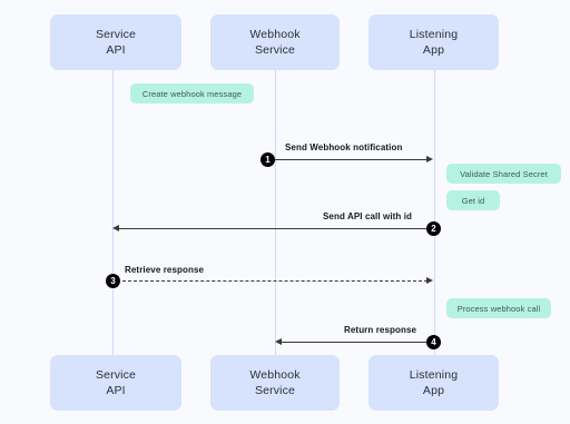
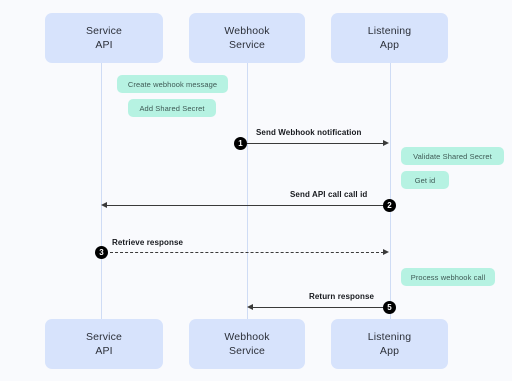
  Service
  API
  Webhook
  Service
  Listening
  App
  Create webhook message
+ Add Shared Secret
  Validate Shared Secret
  Get id
  Process webhook call
  Send Webhook notification
  1
- Send API call with id
+ Send API call call id
  2
  Retrieve response
  3
  Return response
- 4
+ 5
  Service
  API
  Webhook
  Service
  Listening
  App
